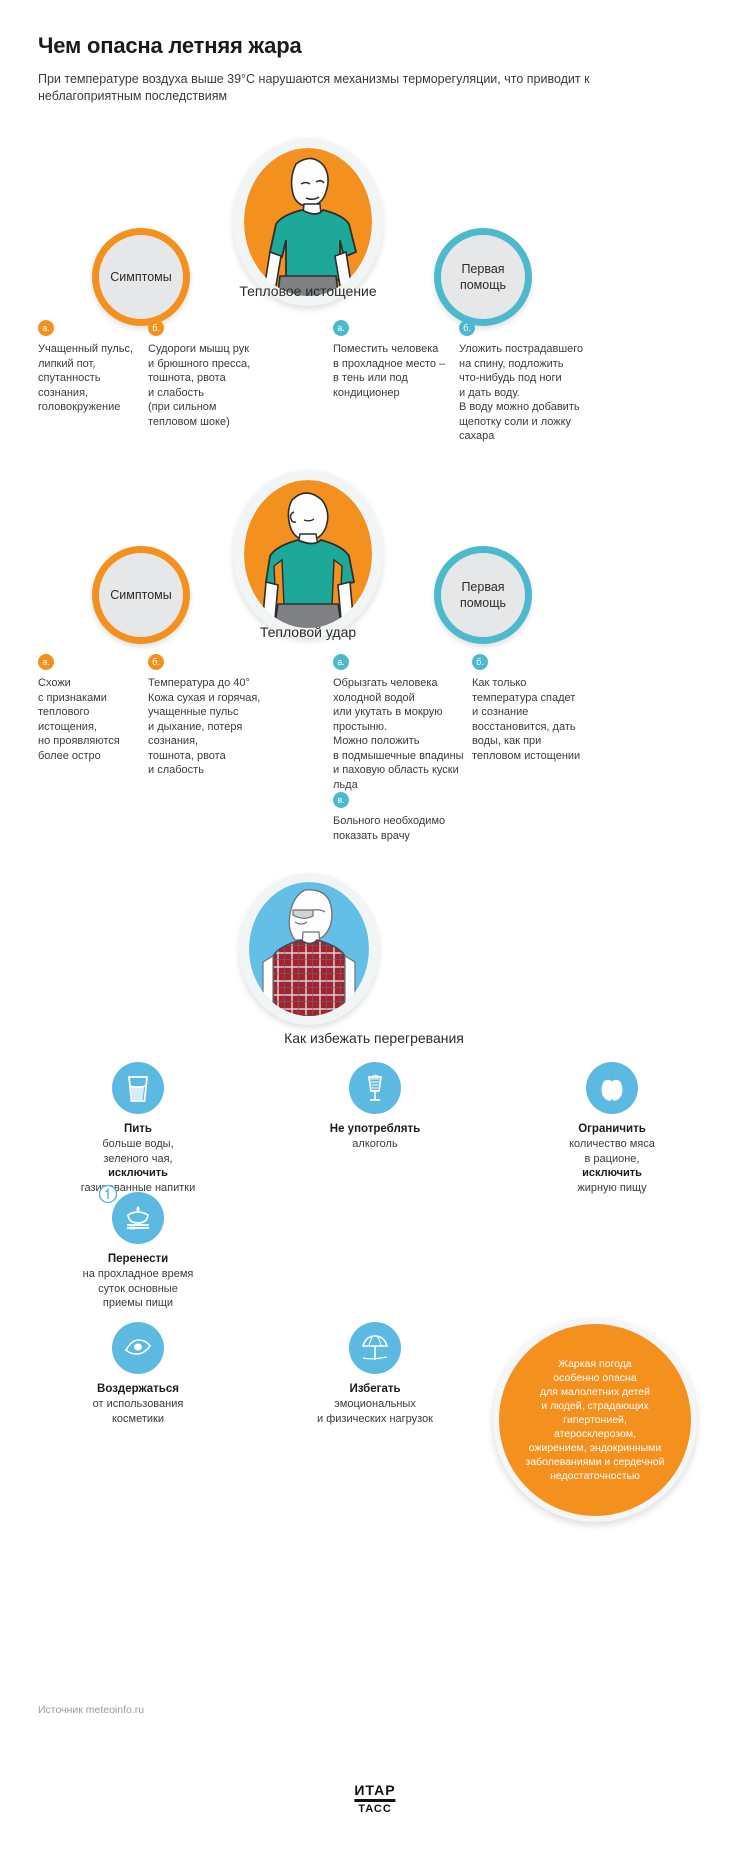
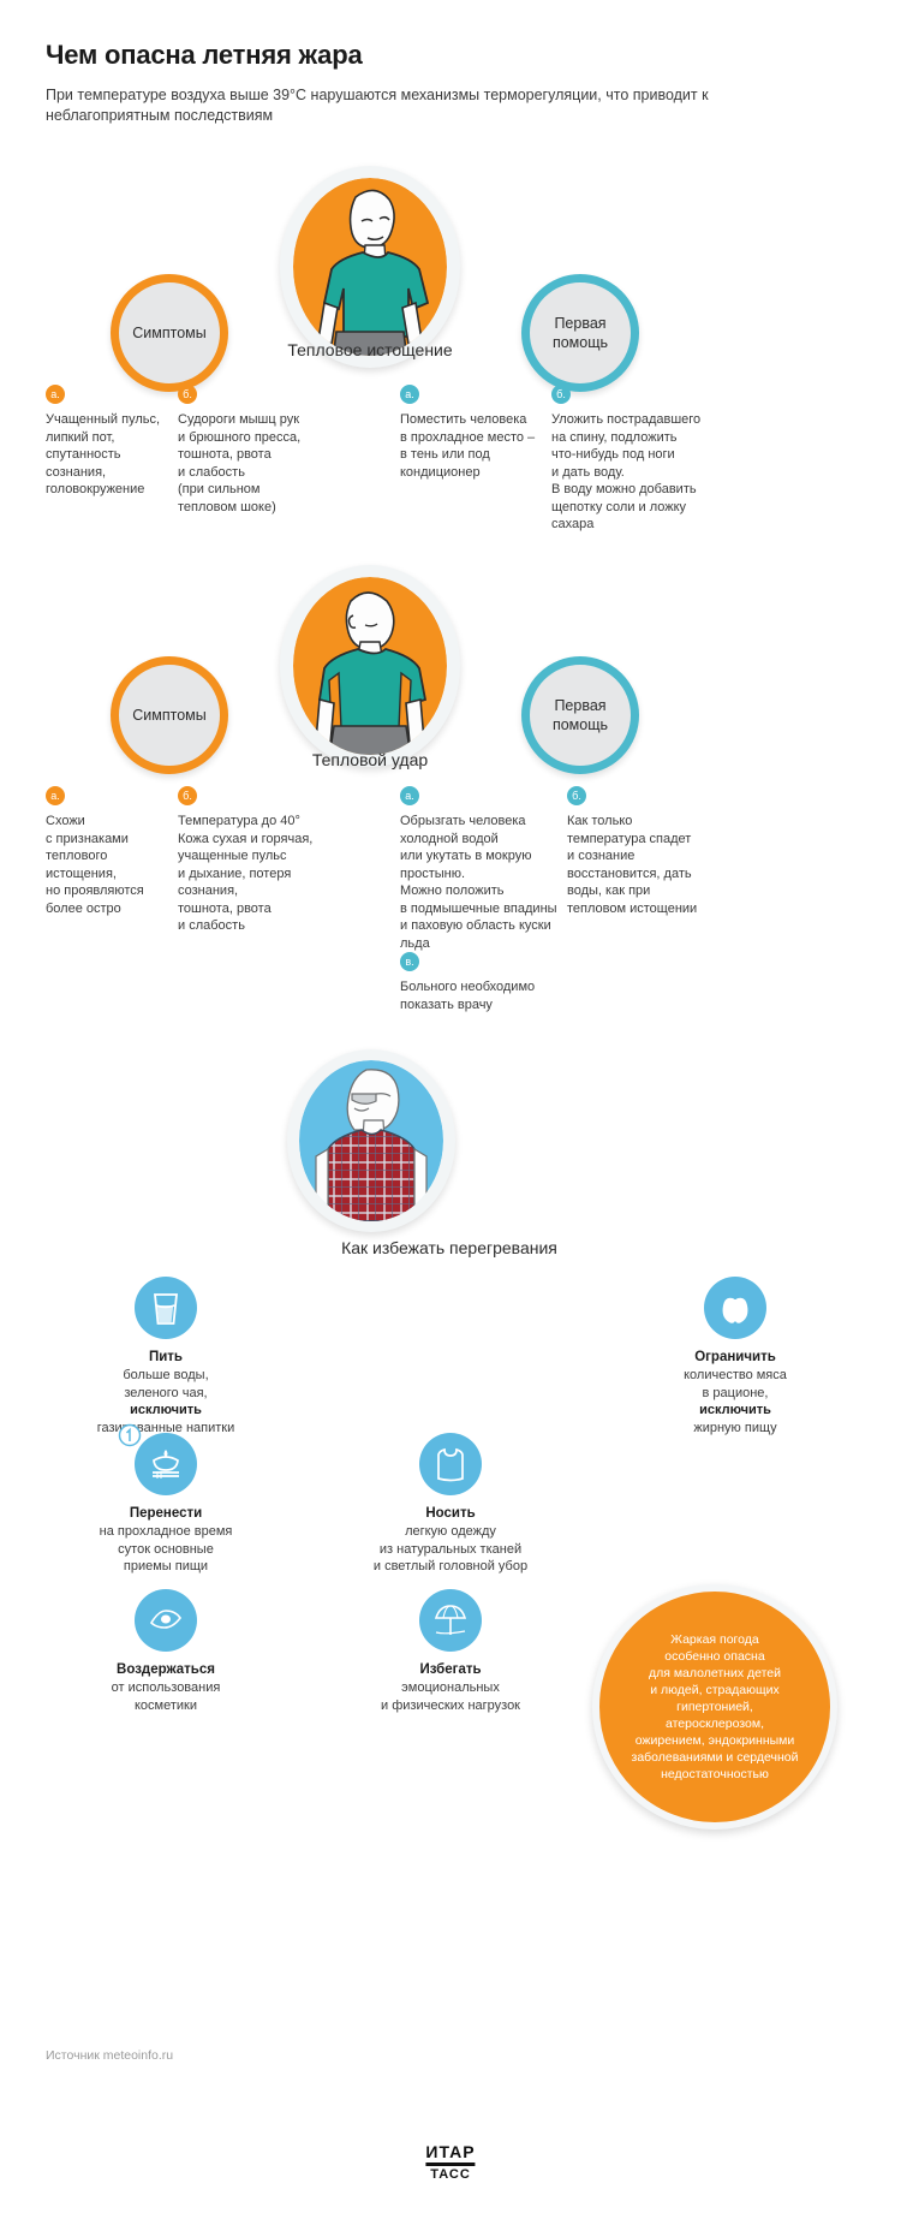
  Чем опасна летняя жара
  При температуре воздуха выше 39°C нарушаются механизмы терморегуляции, что приводит к неблагоприятным последствиям
  Симптомы
  Первая
  помощь
  Тепловое истощение
  а.
  Учащенный пульс,
  липкий пот,
  спутанность
  сознания,
  головокружение
  б.
  Судороги мышц рук
  и брюшного пресса,
  тошнота, рвота
  и слабость
  (при сильном
  тепловом шоке)
  а.
  Поместить человека
  в прохладное место –
  в тень или под
  кондиционер
  б.
  Уложить пострадавшего
  на спину, подложить
  что-нибудь под ноги
  и дать воду.
  В воду можно добавить
  щепотку соли и ложку
  сахара
  Симптомы
  Первая
  помощь
  Тепловой удар
  а.
  Схожи
  с признаками
  теплового
  истощения,
  но проявляются
  более остро
  б.
  Температура до 40°
  Кожа сухая и горячая,
  учащенные пульс
  и дыхание, потеря
  сознания,
  тошнота, рвота
  и слабость
  а.
  Обрызгать человека
  холодной водой
  или укутать в мокрую
  простыню.
  Можно положить
  в подмышечные впадины
  и паховую область куски
  льда
  в.
  Больного необходимо
  показать врачу
  б.
  Как только
  температура спадет
  и сознание
  восстановится, дать
  воды, как при
  тепловом истощении
  Как избежать перегревания
  Пить
  больше воды,
  зеленого чая,
  исключить
  газиванные напитки
- Не употреблять
- алкоголь
  Ограничить
  количество мяса
  в рационе,
  исключить
  жирную пищу
  Перенести
  на прохладное время
  суток основные
  приемы пищи
+ Носить
+ легкую одежду
+ из натуральных тканей
+ и светлый головной убор
  Воздержаться
  от использования
  косметики
  Избегать
  эмоциональных
  и физических нагрузок
  Жаркая погода
  особенно опасна
  для малолетних детей
  и людей, страдающих
  гипертонией, атеросклерозом,
  ожирением, эндокринными
  заболеваниями и сердечной
  недостаточностью
  Источник meteoinfo.ru
  ИТАР
  ТАСС
